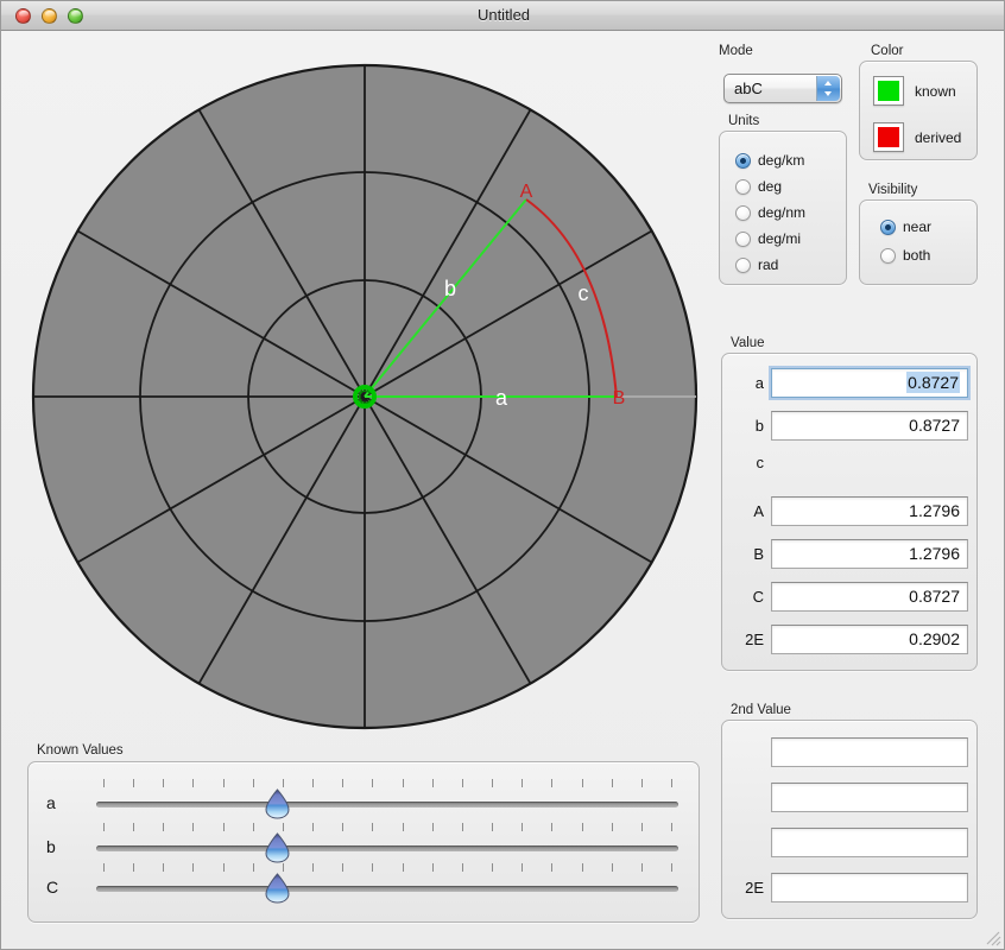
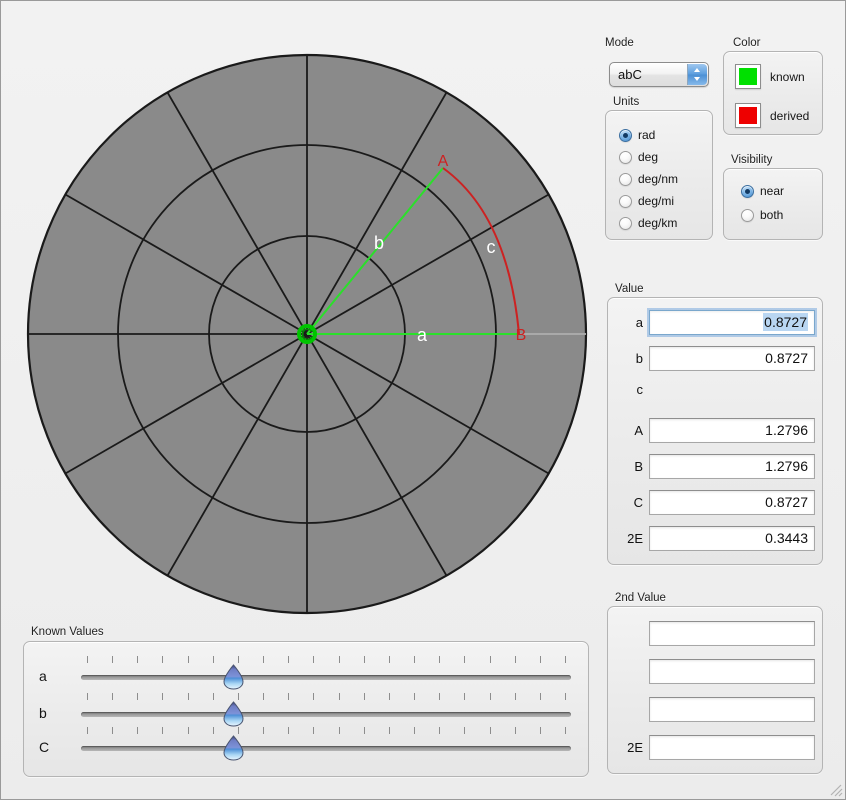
- Untitled
  C
  A
  B
  a
  b
  c
  Mode
  abC
  Units
- deg/km
+ rad
  deg
  deg/nm
  deg/mi
- rad
+ deg/km
  Color
  known
  derived
  Visibility
  near
  both
  Value
  a
  0.8727
  b
  0.8727
  c
  A
  1.2796
  B
  1.2796
  C
  0.8727
  2E
- 0.2902
+ 0.3443
  2nd Value
  2E
  Known Values
  a
  b
  C
